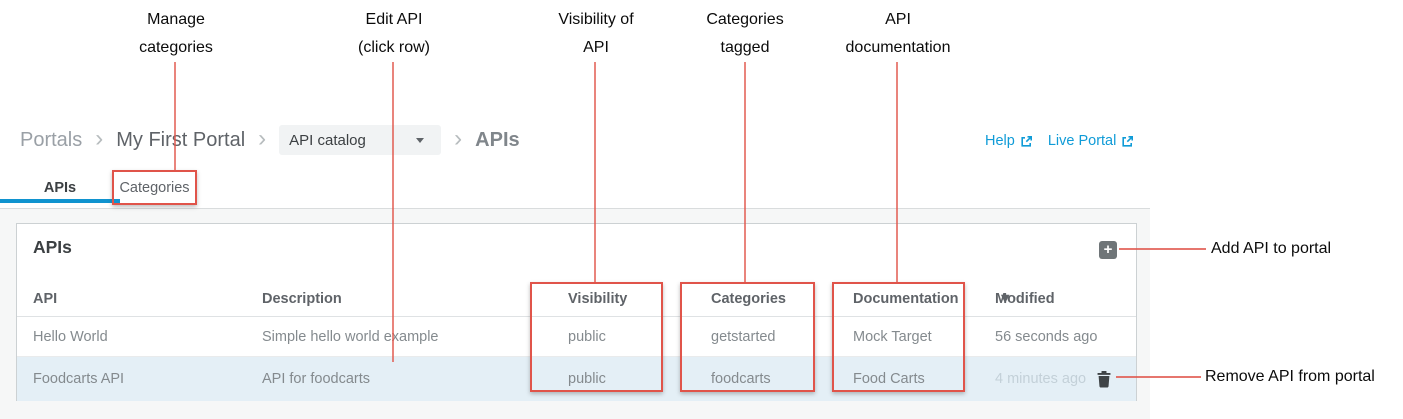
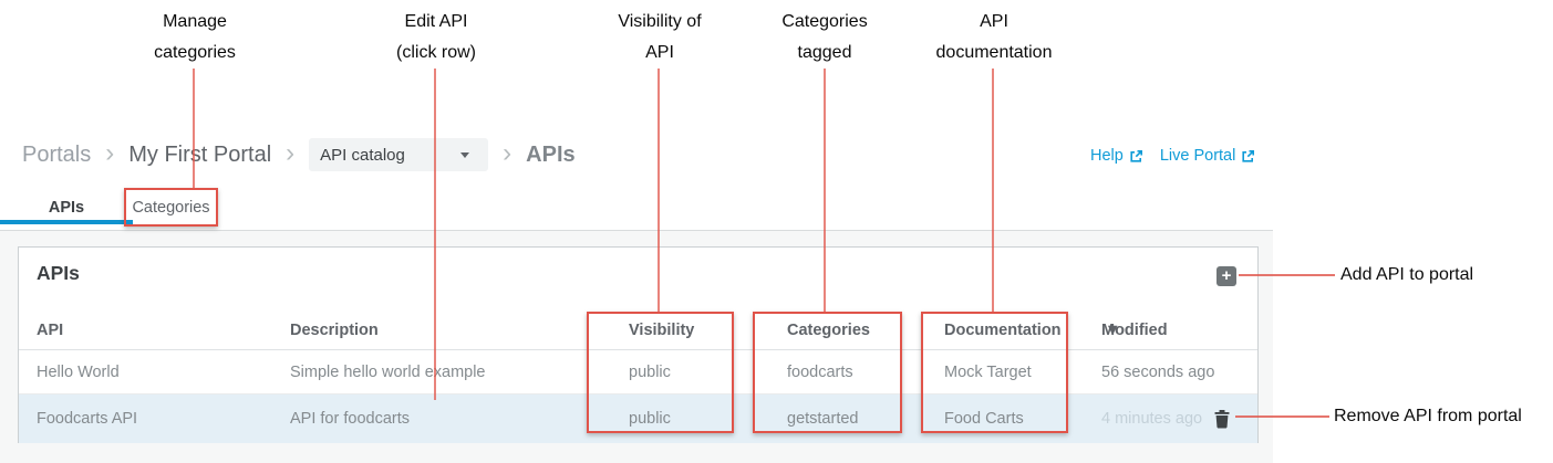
  Manage
  categories
  Edit API
  (click row)
  Visibility of
  API
  Categories
  tagged
  API
  documentation
  Add API to portal
  Remove API from portal
  Portals
  ›
  My First Portal
  ›
  API catalog
  ›
  APIs
  Help
  Live Portal
  APIs
  Categories
  APIs
  +
  API
  Description
  Visibility
  Categories
  Documentation
  Modified
  ▼
  Hello World
  Simple hello world example
  public
- getstarted
+ foodcarts
  Mock Target
  56 seconds ago
  Foodcarts API
  API for foodcarts
  public
- foodcarts
+ getstarted
  Food Carts
  4 minutes ago
